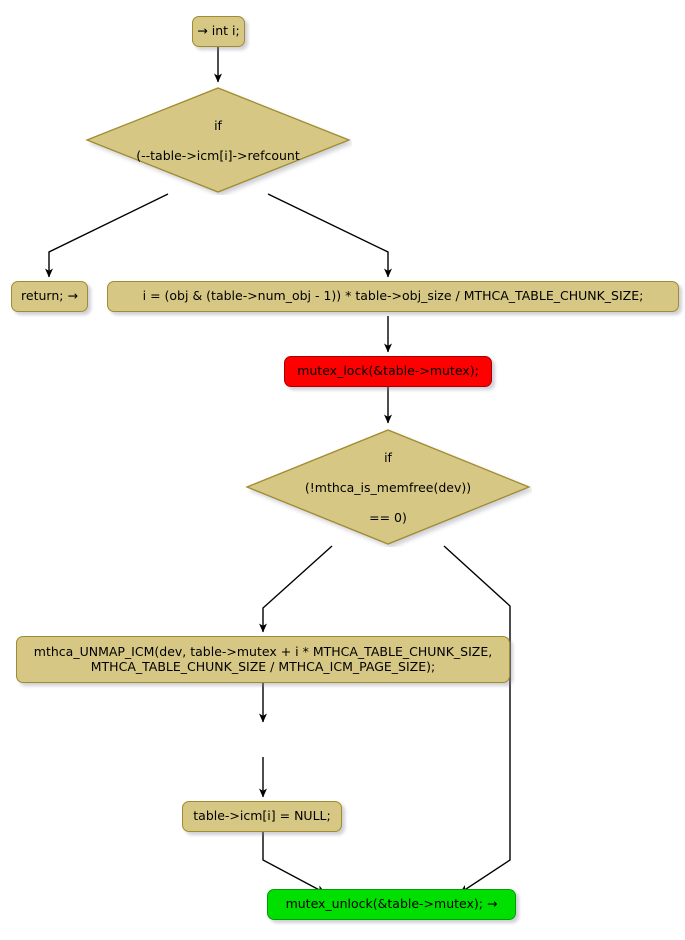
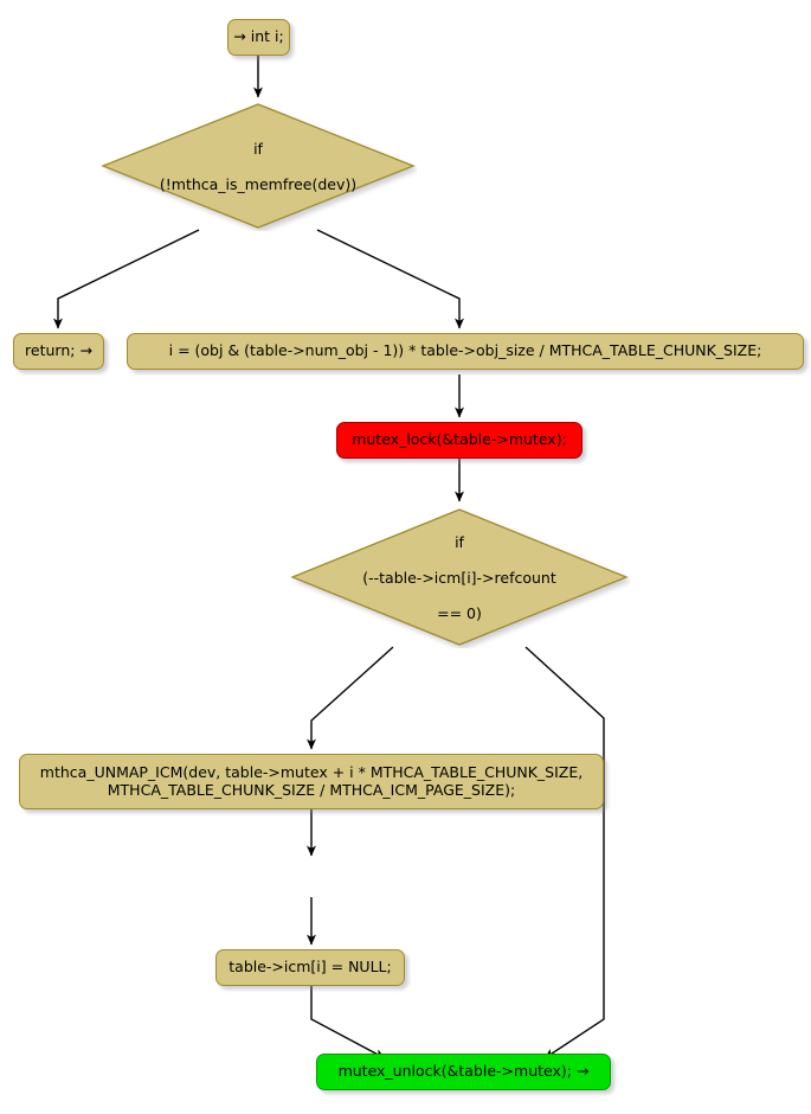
  → int i;
  if
- (--table->icm[i]->refcount
+ (!mthca_is_memfree(dev))
  return; →
  i = (obj & (table->num_obj - 1)) * table->obj_size / MTHCA_TABLE_CHUNK_SIZE;
  mutex_lock(&table->mutex);
  if
- (!mthca_is_memfree(dev))
+ (--table->icm[i]->refcount
  == 0)
  mthca_UNMAP_ICM(dev, table->mutex + i * MTHCA_TABLE_CHUNK_SIZE,
  MTHCA_TABLE_CHUNK_SIZE / MTHCA_ICM_PAGE_SIZE);
  table->icm[i] = NULL;
  mutex_unlock(&table->mutex); →
